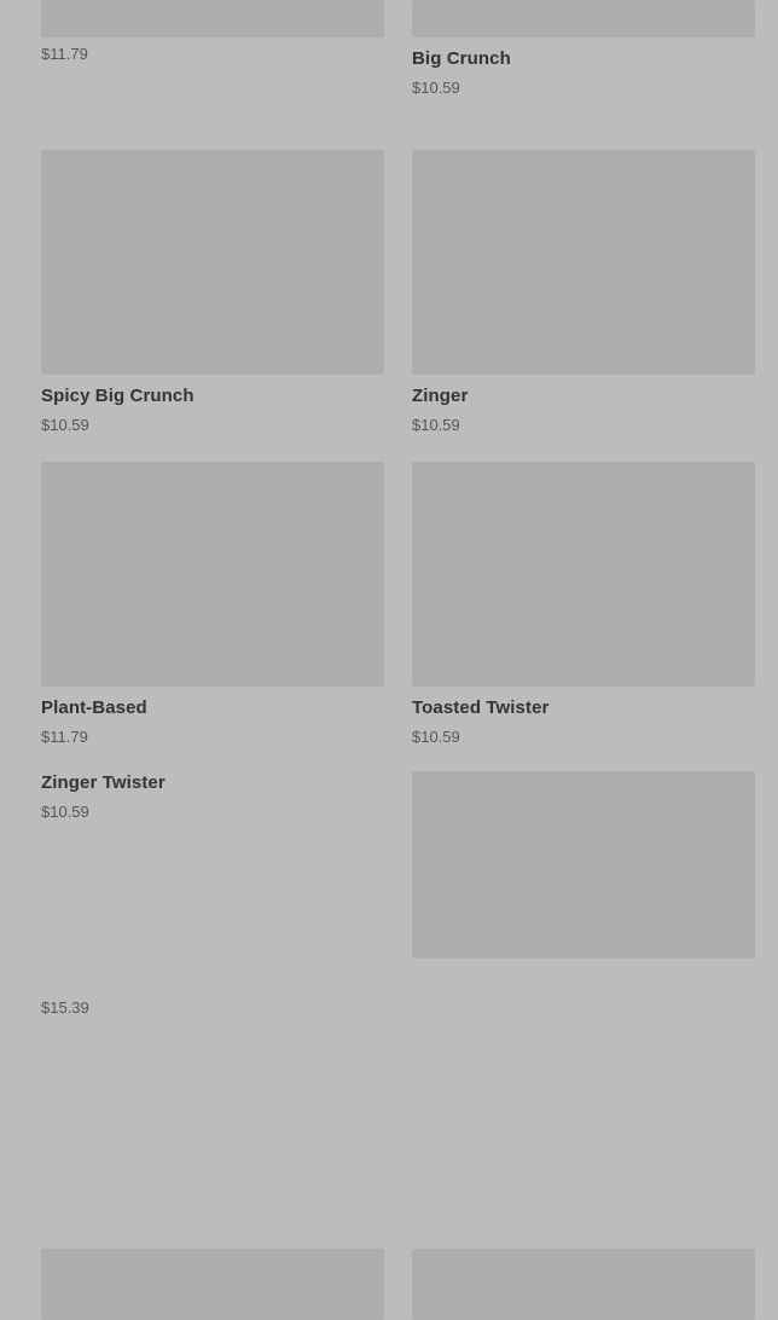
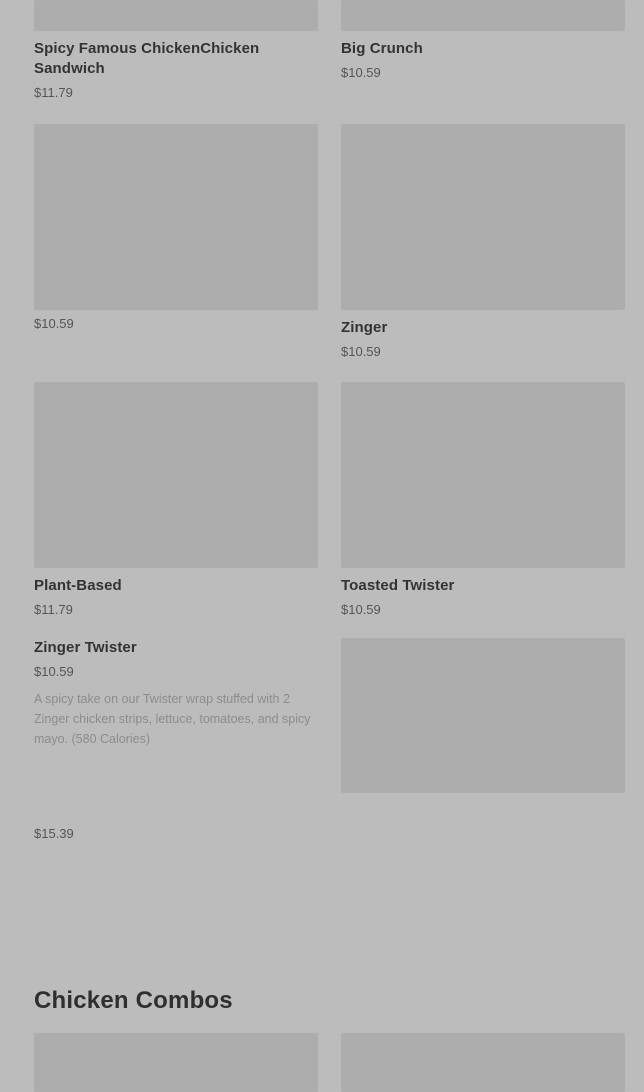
+ Spicy Famous ChickenChicken Sandwich
  $11.79
  Big Crunch
  $10.59
- Spicy Big Crunch
  $10.59
  Zinger
  $10.59
  Plant-Based
  $11.79
  Toasted Twister
  $10.59
  Zinger Twister
  $10.59
+ A spicy take on our Twister wrap stuffed with 2 Zinger chicken strips, lettuce, tomatoes, and spicy mayo. (580 Calories)
  $15.39
+ Chicken Combos
